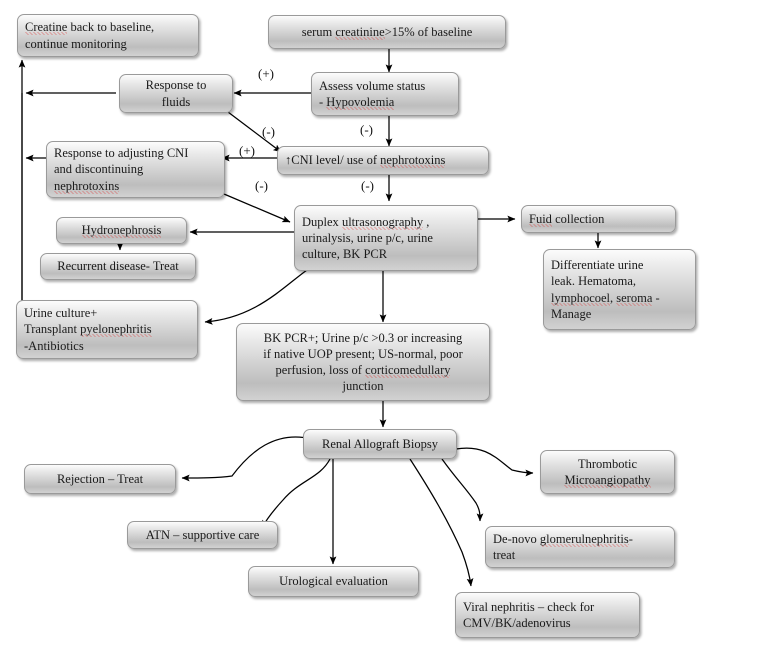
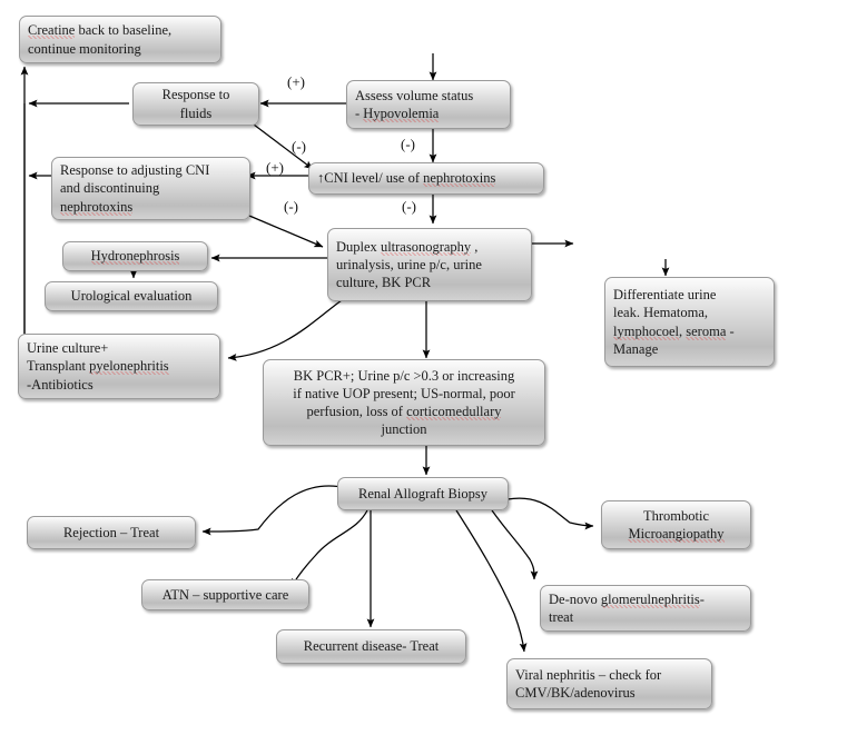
  Creatine back to baseline,
  continue monitoring
- serum creatinine>15% of baseline
  Response to
  fluids
  Assess volume status
  - Hypovolemia
  Response to adjusting CNI
  and discontinuing
  nephrotoxins
  ↑CNI level/ use of nephrotoxins
  Hydronephrosis
- Recurrent disease- Treat
+ Urological evaluation
  Duplex ultrasonography ,
  urinalysis, urine p/c, urine
  culture, BK PCR
- Fuid collection
  Differentiate urine
  leak. Hematoma,
  lymphocoel, seroma -
  Manage
  Urine culture+
  Transplant pyelonephritis
  -Antibiotics
  BK PCR+; Urine p/c >0.3 or increasing
  if native UOP present; US-normal, poor
  perfusion, loss of corticomedullary
  junction
  Renal Allograft Biopsy
  Rejection – Treat
  ATN – supportive care
- Urological evaluation
+ Recurrent disease- Treat
  Thrombotic
  Microangiopathy
  De-novo glomerulnephritis-
  treat
  Viral nephritis – check for
  CMV/BK/adenovirus
  (+)
  (-)
  (-)
  (+)
  (-)
  (-)
